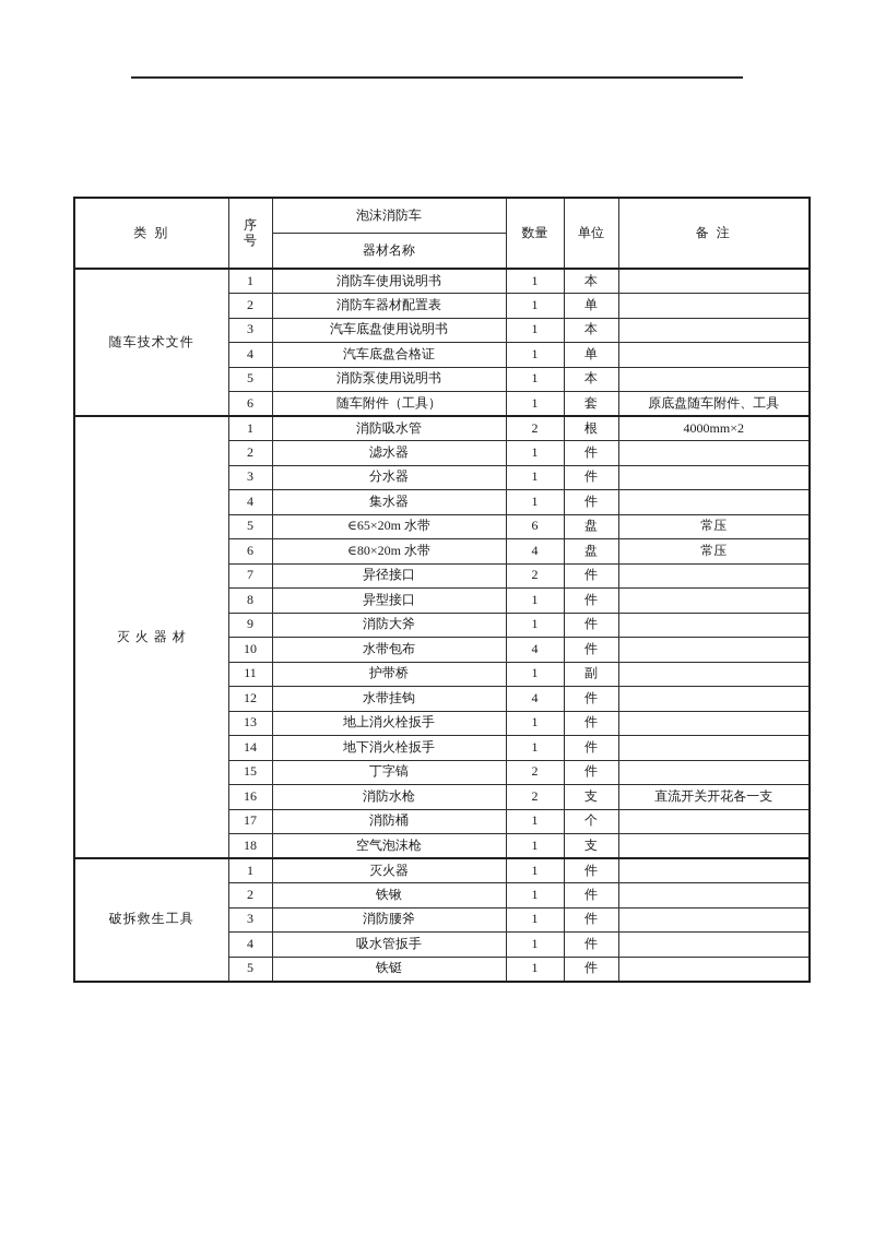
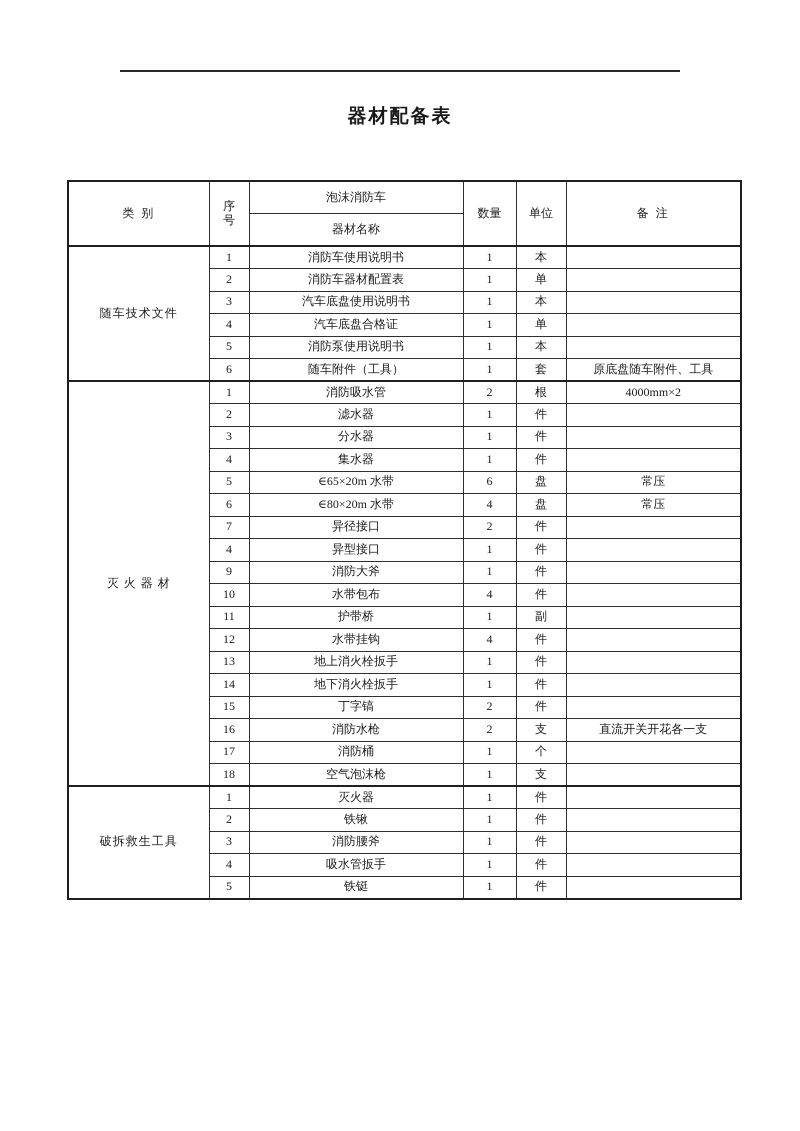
+ 器材配备表
  类 别	序 号	泡沫消防车	数量	单位	备 注
  器材名称
  随车技术文件	1	消防车使用说明书	1	本
  2	消防车器材配置表	1	单
  3	汽车底盘使用说明书	1	本
  4	汽车底盘合格证	1	单
  5	消防泵使用说明书	1	本
  6	随车附件（工具）	1	套	原底盘随车附件、工具
  灭 火 器 材	1	消防吸水管	2	根	4000mm×2
  2	滤水器	1	件
  3	分水器	1	件
  4	集水器	1	件
  5	∈65×20m 水带	6	盘	常压
  6	∈80×20m 水带	4	盘	常压
  7	异径接口	2	件
- 8	异型接口	1	件
+ 4	异型接口	1	件
  9	消防大斧	1	件
  10	水带包布	4	件
  11	护带桥	1	副
  12	水带挂钩	4	件
  13	地上消火栓扳手	1	件
  14	地下消火栓扳手	1	件
  15	丁字镐	2	件
  16	消防水枪	2	支	直流开关开花各一支
  17	消防桶	1	个
  18	空气泡沫枪	1	支
  破拆救生工具	1	灭火器	1	件
  2	铁锹	1	件
  3	消防腰斧	1	件
  4	吸水管扳手	1	件
  5	铁铤	1	件
